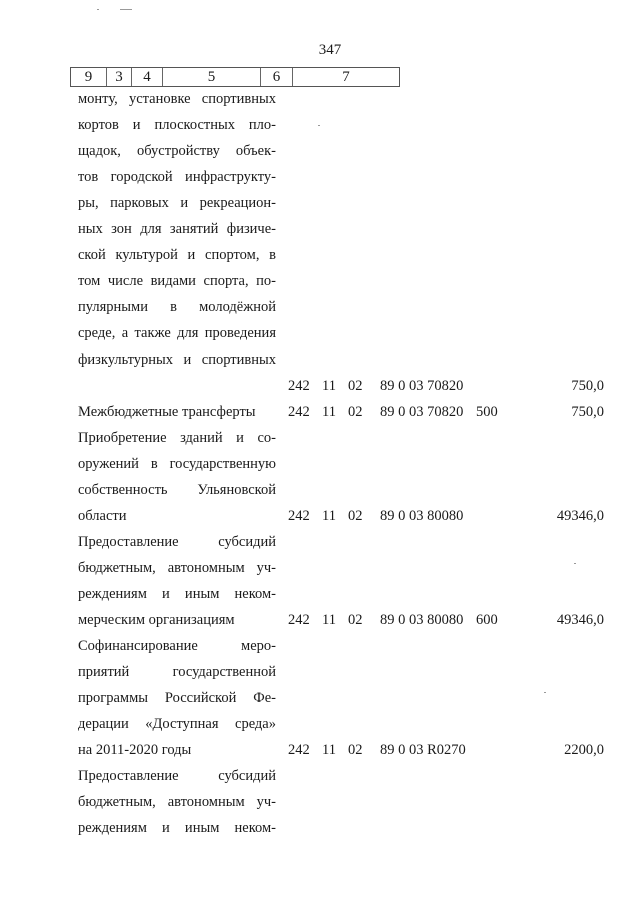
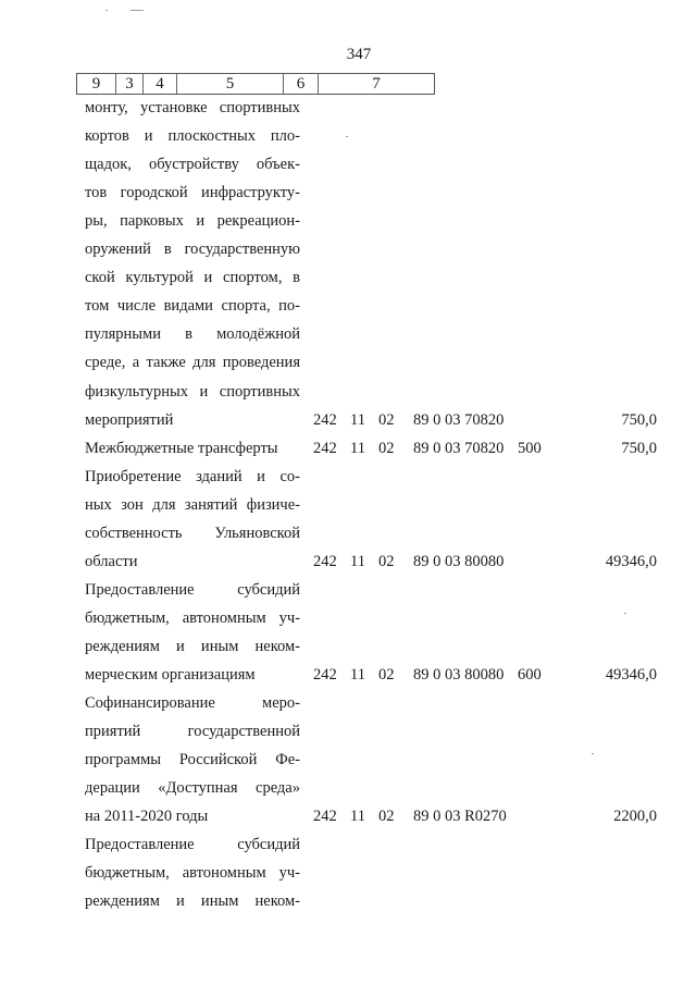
  347
  9
  3
  4
  5
  6
  7
  монту, установке спортивных
  кортов и плоскостных пло-
  щадок, обустройству объек-
  тов городской инфраструкту-
  ры, парковых и рекреацион-
- ных зон для занятий физиче-
+ оружений в государственную
  ской культурой и спортом, в
  том числе видами спорта, по-
  пулярными в молодёжной
  среде, а также для проведения
  физкультурных и спортивных
+ мероприятий
  242
  11
  02
  89 0 03 70820
  750,0
  Межбюджетные трансферты
  242
  11
  02
  89 0 03 70820
  500
  750,0
  Приобретение зданий и со-
- оружений в государственную
+ ных зон для занятий физиче-
  собственность Ульяновской
  области
  242
  11
  02
  89 0 03 80080
  49346,0
  Предоставление субсидий
  бюджетным, автономным уч-
  реждениям и иным неком-
  мерческим организациям
  242
  11
  02
  89 0 03 80080
  600
  49346,0
  Софинансирование меро-
  приятий государственной
  программы Российской Фе-
  дерации «Доступная среда»
  на 2011-2020 годы
  242
  11
  02
  89 0 03 R0270
  2200,0
  Предоставление субсидий
  бюджетным, автономным уч-
  реждениям и иным неком-
